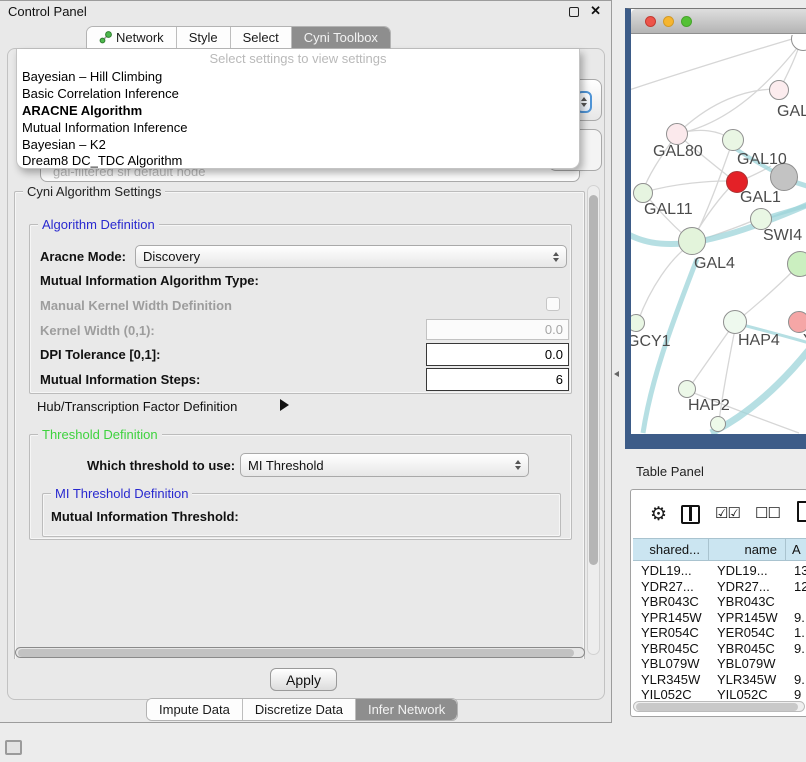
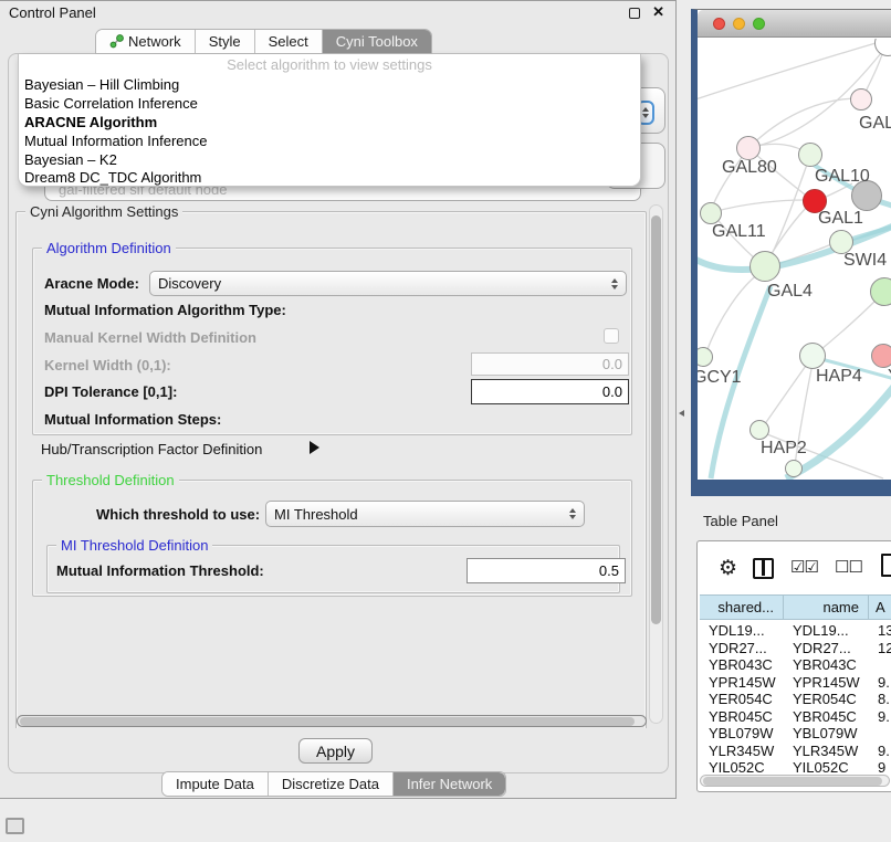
  Control Panel
  ✕
  Network
  Style
  Select
  Cyni Toolbox
  gal-filtered sif default node
- Select settings to view settings
+ Select algorithm to view settings
  Bayesian – Hill Climbing
  Basic Correlation Inference
  ARACNE Algorithm
  Mutual Information Inference
  Bayesian – K2
  Dream8 DC_TDC Algorithm
  Cyni Algorithm Settings
  Algorithm Definition
  Aracne Mode:
  Discovery
  Mutual Information Algorithm Type:
  Manual Kernel Width Definition
  Kernel Width (0,1):
  0.0
  DPI Tolerance [0,1]:
  0.0
  Mutual Information Steps:
- 6
  Hub/Transcription Factor Definition
  Threshold Definition
  Which threshold to use:
  MI Threshold
  MI Threshold Definition
  Mutual Information Threshold:
+ 0.5
  Apply
  Impute Data
  Discretize Data
  Infer Network
  GAL
  GAL80
  GAL10
  GAL1
  GAL11
  SWI4
  GAL4
  GCY1
  HAP4
  HAP2
  Table Panel
  ⚙
  ☑☑
  ☐☐
  shared...
  name
  A
  YDL19...
  YDL19...
  13
  YDR27...
  YDR27...
  12
  YBR043C
  YBR043C
  YPR145W
  YPR145W
  9.
  YER054C
  YER054C
- 1.
+ 8.
  YBR045C
  YBR045C
  9.
  YBL079W
  YBL079W
  YLR345W
  YLR345W
  9.
  YIL052C
  YIL052C
  9
